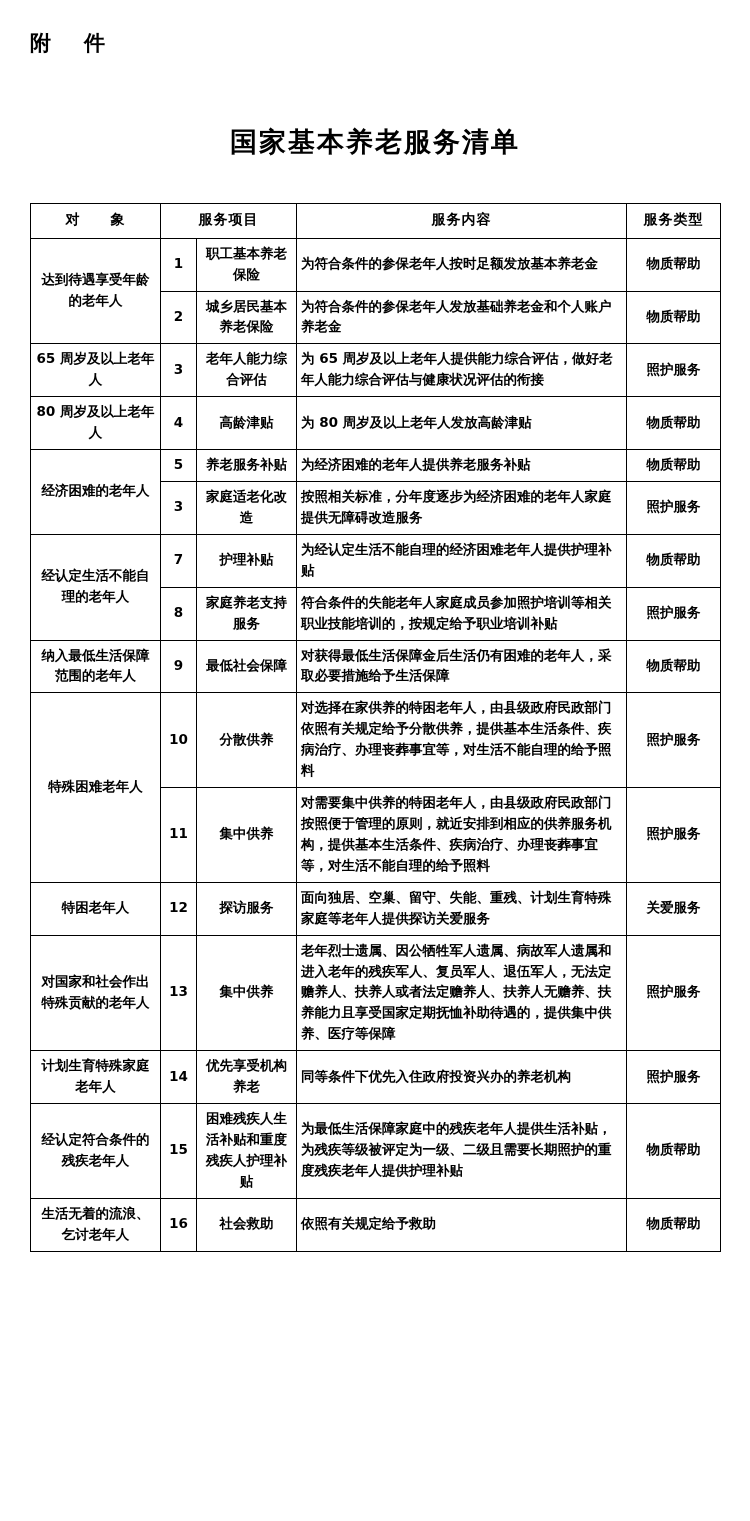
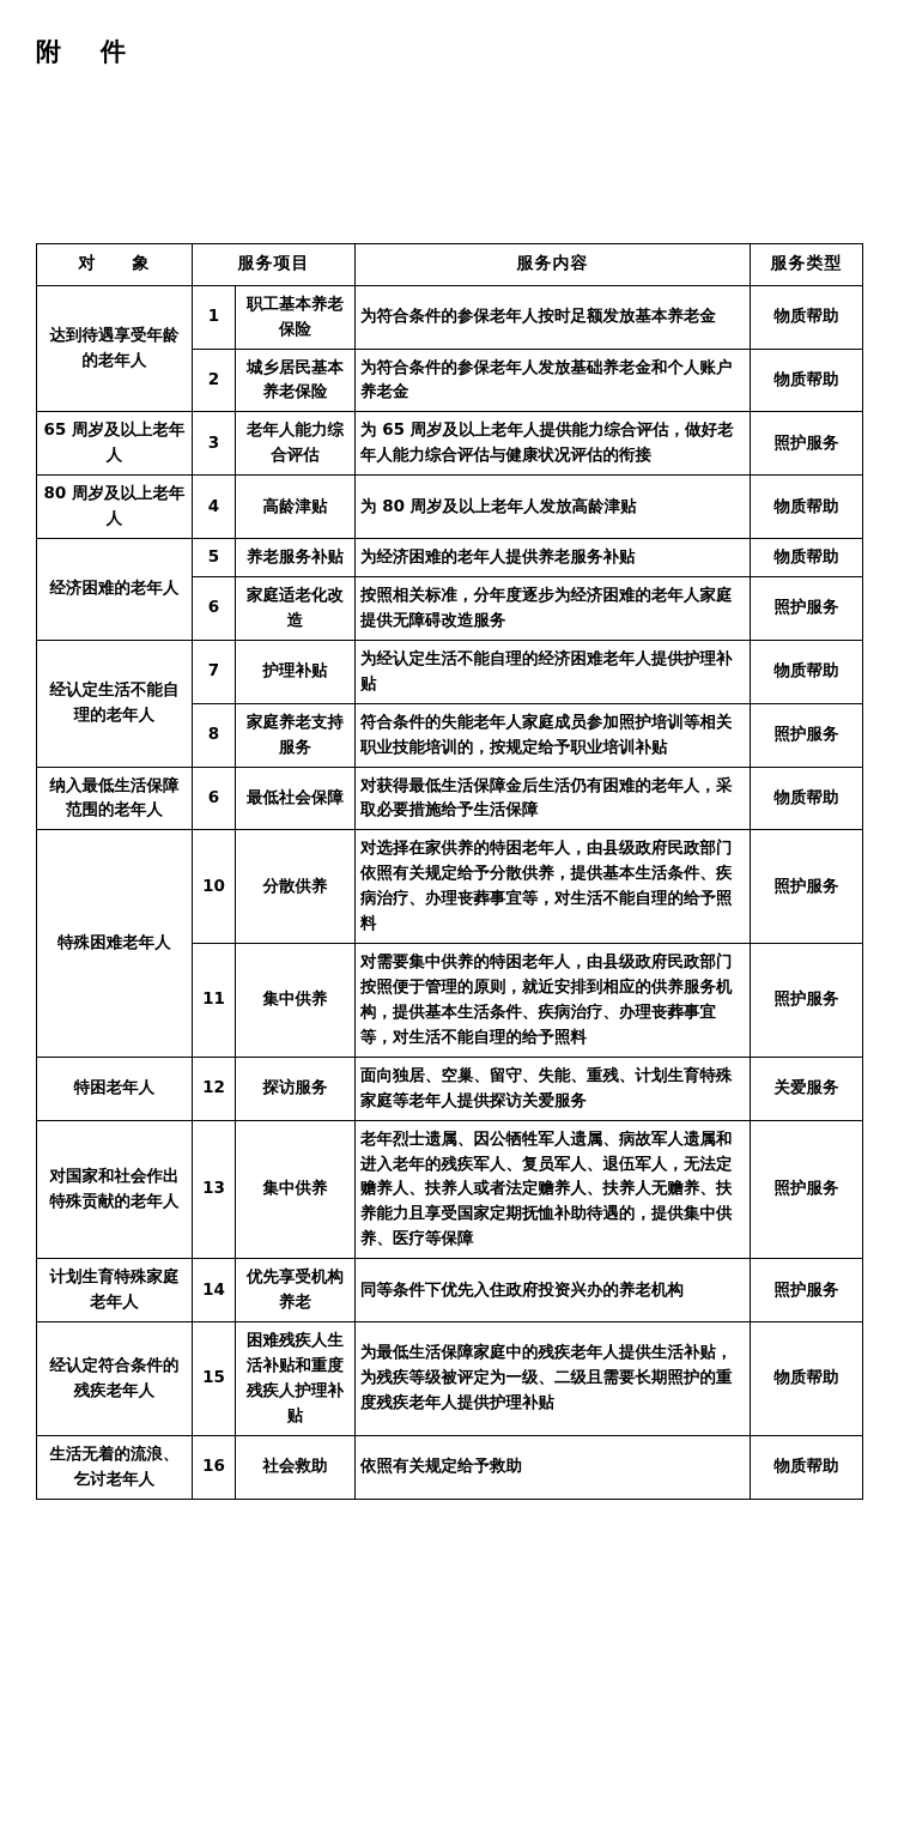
  附 件
- 国家基本养老服务清单
  对 象	服务项目	服务内容	服务类型
  达到待遇享受年龄的老年人	1	职工基本养老保险	为符合条件的参保老年人按时足额发放基本养老金	物质帮助
  2	城乡居民基本养老保险	为符合条件的参保老年人发放基础养老金和个人账户养老金	物质帮助
  65 周岁及以上老年人	3	老年人能力综合评估	为 65 周岁及以上老年人提供能力综合评估，做好老年人能力综合评估与健康状况评估的衔接	照护服务
  80 周岁及以上老年人	4	高龄津贴	为 80 周岁及以上老年人发放高龄津贴	物质帮助
  经济困难的老年人	5	养老服务补贴	为经济困难的老年人提供养老服务补贴	物质帮助
- 3	家庭适老化改造	按照相关标准，分年度逐步为经济困难的老年人家庭提供无障碍改造服务	照护服务
+ 6	家庭适老化改造	按照相关标准，分年度逐步为经济困难的老年人家庭提供无障碍改造服务	照护服务
  经认定生活不能自理的老年人	7	护理补贴	为经认定生活不能自理的经济困难老年人提供护理补贴	物质帮助
  8	家庭养老支持服务	符合条件的失能老年人家庭成员参加照护培训等相关职业技能培训的，按规定给予职业培训补贴	照护服务
- 纳入最低生活保障范围的老年人	9	最低社会保障	对获得最低生活保障金后生活仍有困难的老年人，采取必要措施给予生活保障	物质帮助
+ 纳入最低生活保障范围的老年人	6	最低社会保障	对获得最低生活保障金后生活仍有困难的老年人，采取必要措施给予生活保障	物质帮助
  特殊困难老年人	10	分散供养	对选择在家供养的特困老年人，由县级政府民政部门依照有关规定给予分散供养，提供基本生活条件、疾病治疗、办理丧葬事宜等，对生活不能自理的给予照料	照护服务
  11	集中供养	对需要集中供养的特困老年人，由县级政府民政部门按照便于管理的原则，就近安排到相应的供养服务机构，提供基本生活条件、疾病治疗、办理丧葬事宜等，对生活不能自理的给予照料	照护服务
  特困老年人	12	探访服务	面向独居、空巢、留守、失能、重残、计划生育特殊家庭等老年人提供探访关爱服务	关爱服务
  对国家和社会作出特殊贡献的老年人	13	集中供养	老年烈士遗属、因公牺牲军人遗属、病故军人遗属和进入老年的残疾军人、复员军人、退伍军人，无法定赡养人、扶养人或者法定赡养人、扶养人无赡养、扶养能力且享受国家定期抚恤补助待遇的，提供集中供养、医疗等保障	照护服务
  计划生育特殊家庭老年人	14	优先享受机构养老	同等条件下优先入住政府投资兴办的养老机构	照护服务
  经认定符合条件的残疾老年人	15	困难残疾人生活补贴和重度残疾人护理补贴	为最低生活保障家庭中的残疾老年人提供生活补贴，为残疾等级被评定为一级、二级且需要长期照护的重度残疾老年人提供护理补贴	物质帮助
  生活无着的流浪、乞讨老年人	16	社会救助	依照有关规定给予救助	物质帮助
